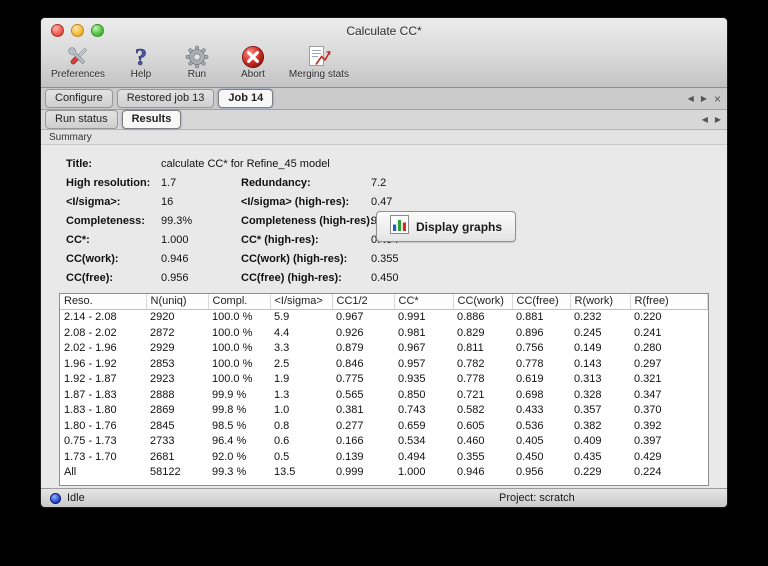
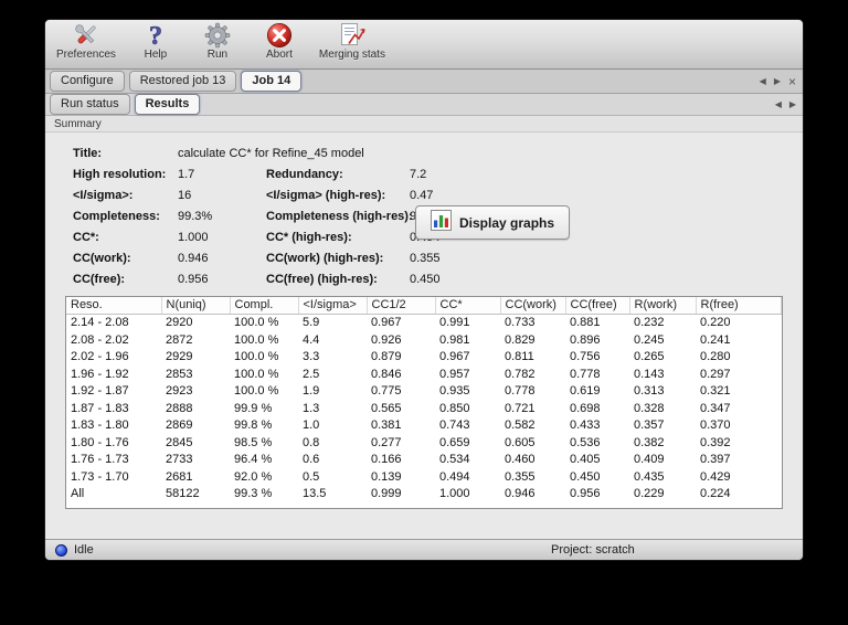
- Calculate CC*
  Preferences
  ?
  Help
  Run
  Abort
  Merging stats
  Configure
  Restored job 13
  Job 14
  ◀
  ▶
  ×
  Run status
  Results
  ◀
  ▶
  Summary
  Title:
  calculate CC* for Refine_45 model
  High resolution:
  1.7
  Redundancy:
  7.2
  <I/sigma>:
  16
  <I/sigma> (high-res):
  0.47
  Completeness:
  99.3%
  Completeness (high-res)
  CC*:
  1.000
  CC* (high-res):
  CC(work):
  0.946
  CC(work) (high-res):
  0.355
  CC(free):
  0.956
  CC(free) (high-res):
  0.450
  Display graphs
  Reso.	N(uniq)	Compl.	<I/sigma>	CC1/2	CC*	CC(work)	CC(free)	R(work)	R(free)
- 2.14 - 2.08	2920	100.0 %	5.9	0.967	0.991	0.886	0.881	0.232	0.220
+ 2.14 - 2.08	2920	100.0 %	5.9	0.967	0.991	0.733	0.881	0.232	0.220
  2.08 - 2.02	2872	100.0 %	4.4	0.926	0.981	0.829	0.896	0.245	0.241
- 2.02 - 1.96	2929	100.0 %	3.3	0.879	0.967	0.811	0.756	0.149	0.280
+ 2.02 - 1.96	2929	100.0 %	3.3	0.879	0.967	0.811	0.756	0.265	0.280
  1.96 - 1.92	2853	100.0 %	2.5	0.846	0.957	0.782	0.778	0.143	0.297
  1.92 - 1.87	2923	100.0 %	1.9	0.775	0.935	0.778	0.619	0.313	0.321
  1.87 - 1.83	2888	99.9 %	1.3	0.565	0.850	0.721	0.698	0.328	0.347
  1.83 - 1.80	2869	99.8 %	1.0	0.381	0.743	0.582	0.433	0.357	0.370
  1.80 - 1.76	2845	98.5 %	0.8	0.277	0.659	0.605	0.536	0.382	0.392
- 0.75 - 1.73	2733	96.4 %	0.6	0.166	0.534	0.460	0.405	0.409	0.397
+ 1.76 - 1.73	2733	96.4 %	0.6	0.166	0.534	0.460	0.405	0.409	0.397
  1.73 - 1.70	2681	92.0 %	0.5	0.139	0.494	0.355	0.450	0.435	0.429
  All	58122	99.3 %	13.5	0.999	1.000	0.946	0.956	0.229	0.224
  Idle
  Project: scratch
